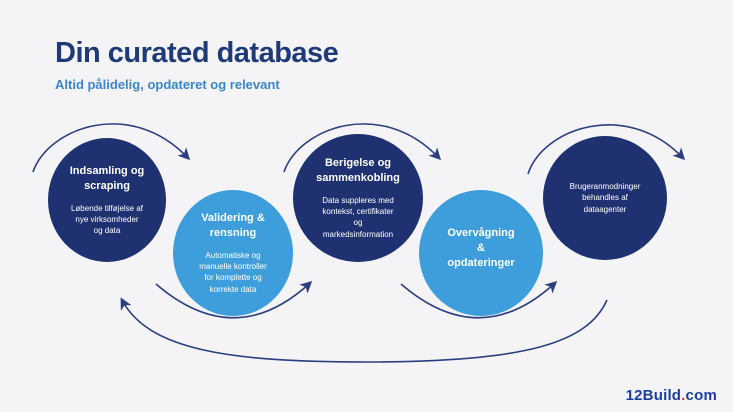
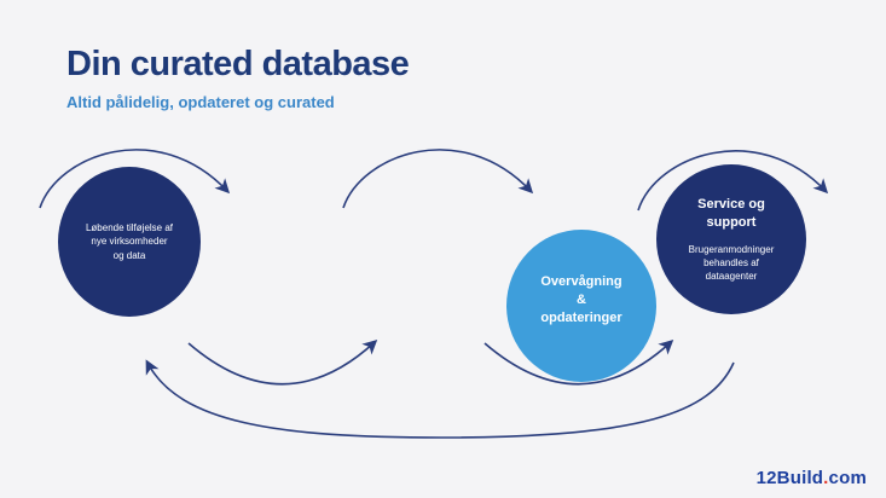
  Din curated database
- Altid pålidelig, opdateret og relevant
+ Altid pålidelig, opdateret og curated
- Indsamling og
- scraping
  Løbende tilføjelse af
  nye virksomheder
  og data
- Validering &
- rensning
- Automatiske og
- manuelle kontroller
- for komplette og
- korrekte data
- Berigelse og
- sammenkobling
- Data suppleres med
- kontekst, certifikater
- og
- markedsinformation
  Overvågning
  &
  opdateringer
+ Service og
+ support
  Brugeranmodninger
  behandles af
  dataagenter
  12Build.com
